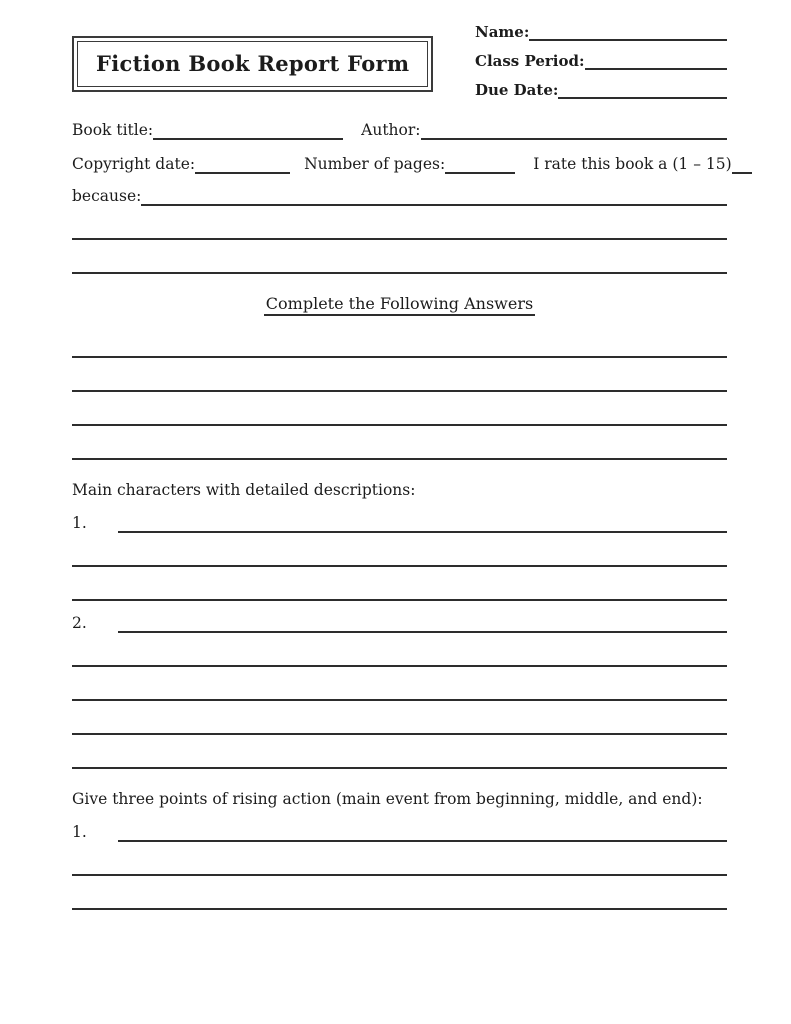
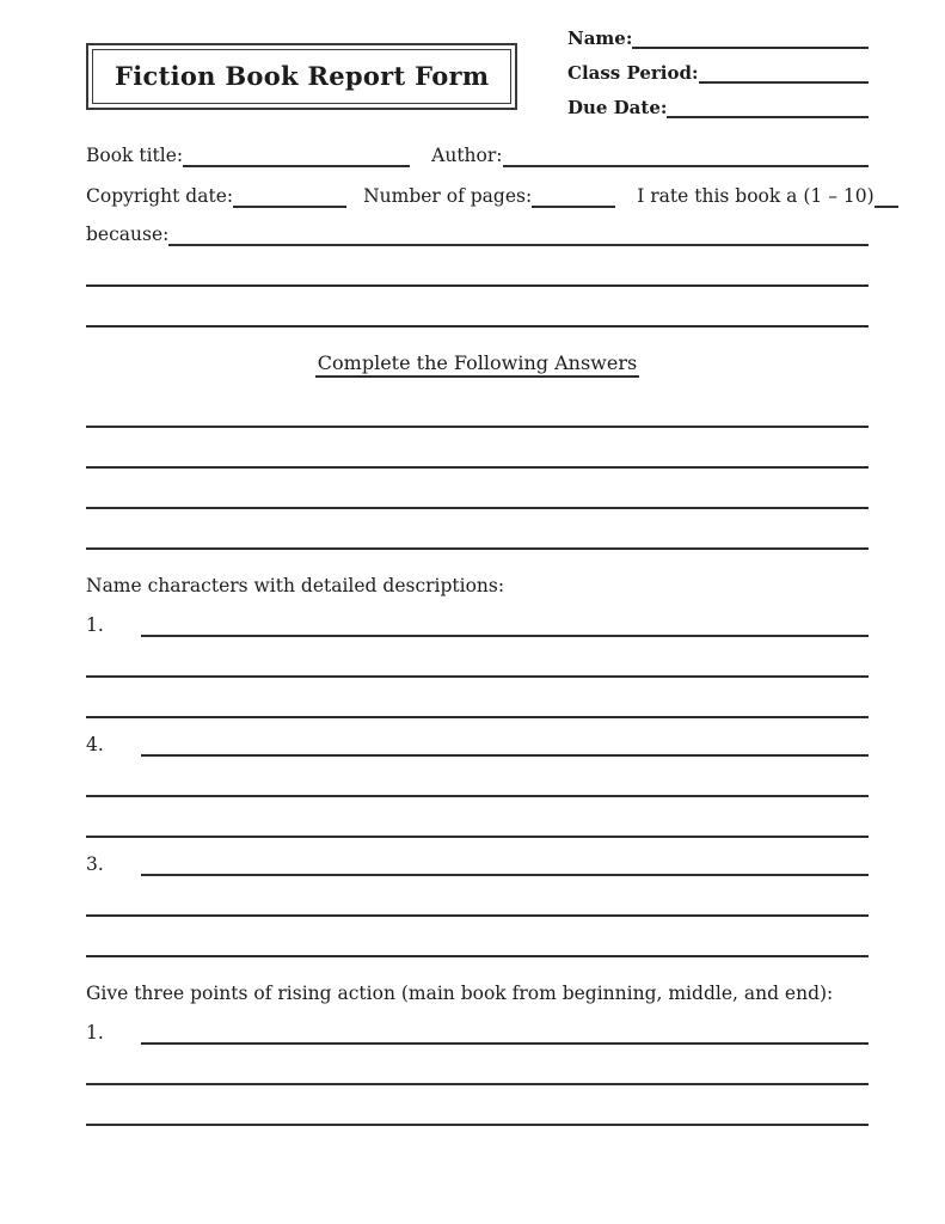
  Fiction Book Report Form
  Name:
  Class Period:
  Due Date:
  Book title:
  Author:
  Copyright date:
  Number of pages:
- I rate this book a (1 – 15)
+ I rate this book a (1 – 10)
  because:
  Complete the Following Answers
- Main characters with detailed descriptions:
+ Name characters with detailed descriptions:
  1.
- 2.
+ 4.
+ 3.
- Give three points of rising action (main event from beginning, middle, and end):
+ Give three points of rising action (main book from beginning, middle, and end):
  1.
